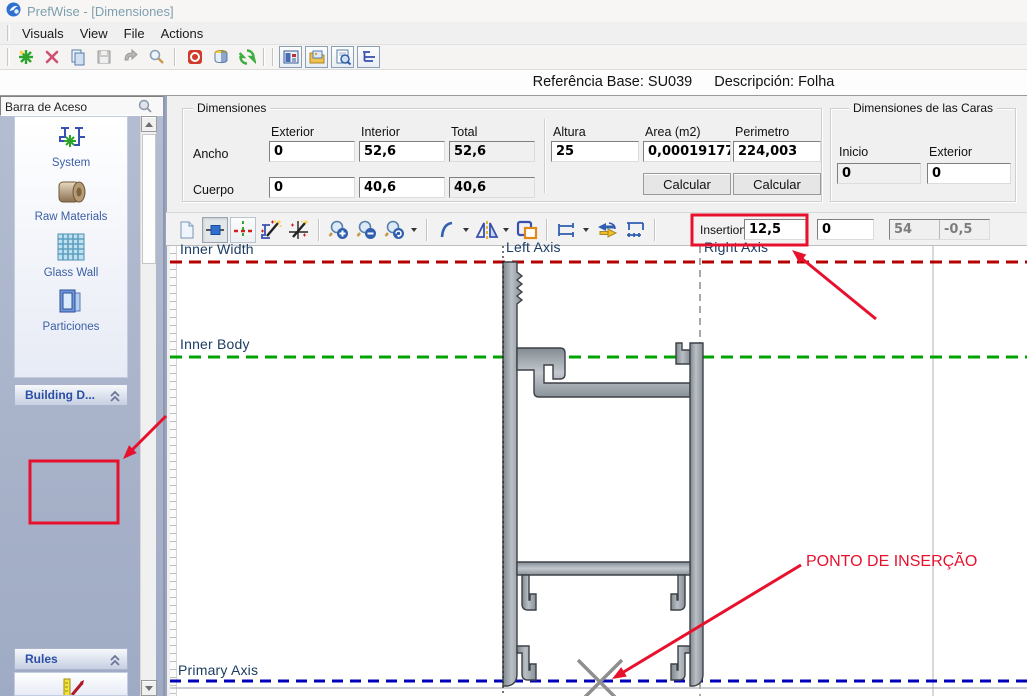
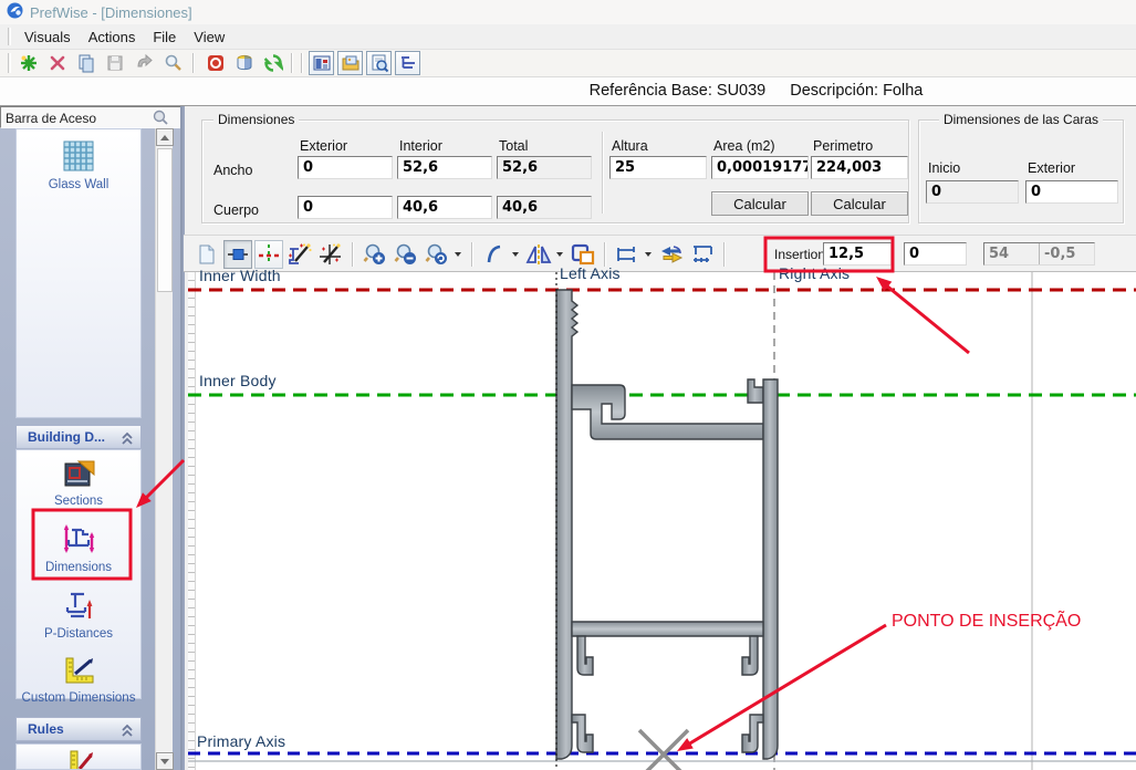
  PrefWise - [Dimensiones]
  Visuals
- View
+ Actions
  File
- Actions
+ View
  Referência Base: SU039 Descripción: Folha
  Barra de Aceso
- System
- Raw Materials
  Glass Wall
- Particiones
  Building D...
+ Sections
+ Dimensions
+ P-Distances
+ Custom Dimensions
  Rules
  Dimensiones
  Exterior
  Interior
  Total
  Ancho
  Cuerpo
  0
  52,6
  52,6
  0
  40,6
  40,6
  Altura
  25
  Area (m2)
  0,00019177
  Calcular
  Perimetro
  224,003
  Calcular
  Dimensiones de las Caras
  Inicio
  Exterior
  0
  0
  Insertion
  12,5
  0
  54
  -0,5
  Inner Width
  Left Axis
  Right Axis
  Inner Body
  Primary Axis
  PONTO DE INSERÇÃO
